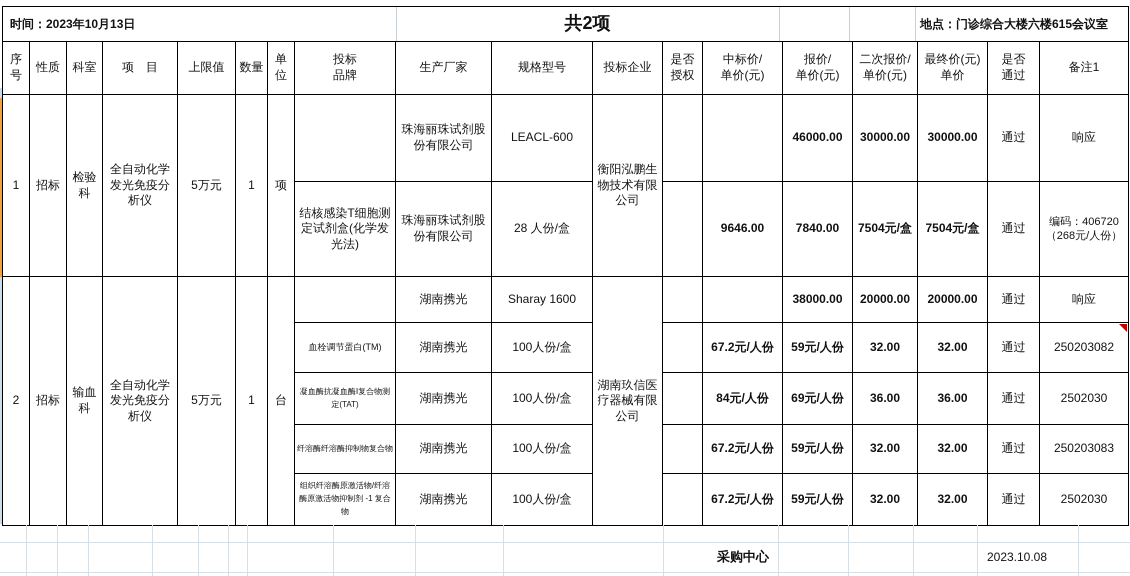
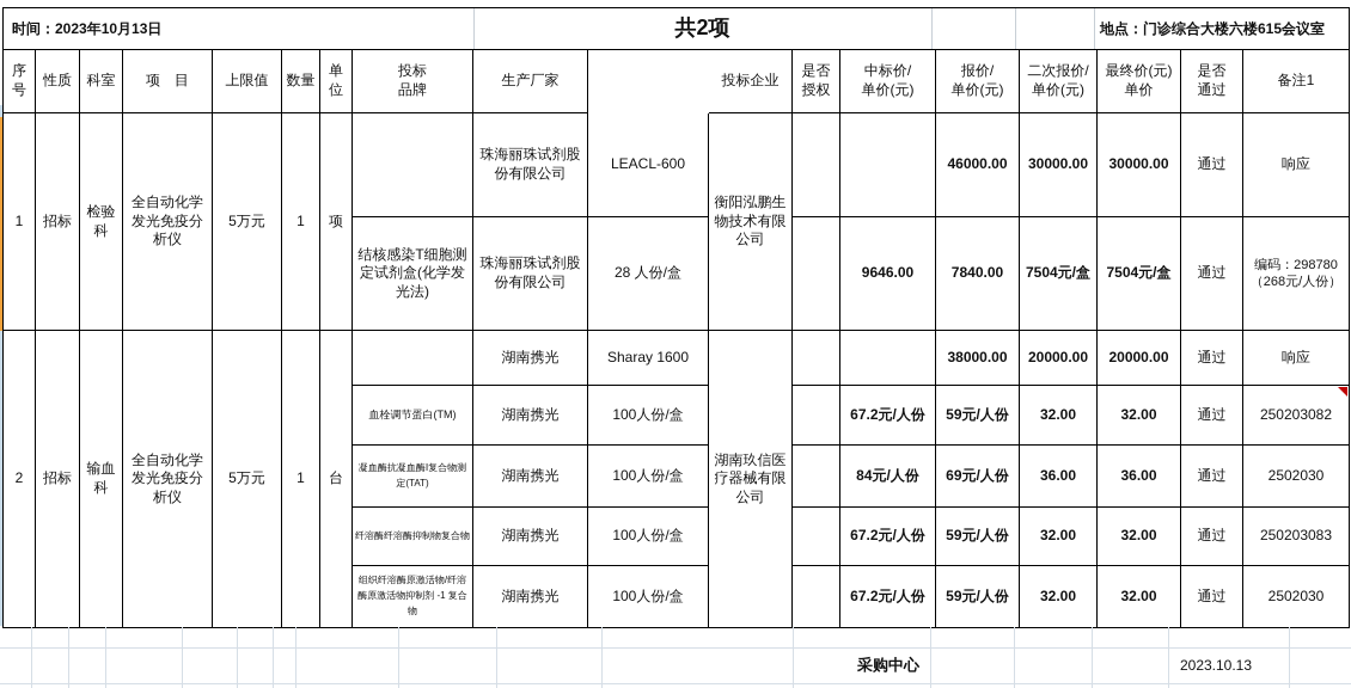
  时间：2023年10月13日
  共2项
  地点：门诊综合大楼六楼615会议室
  序号
  性质
  科室
  项 目
  上限值
  数量
  单位
  投标
  品牌
  生产厂家
- 规格型号
  投标企业
  是否
  授权
  中标价/
  单价(元)
  报价/
  单价(元)
  二次报价/
  单价(元)
  最终价(元)
  单价
  是否
  通过
  备注1
  1
  招标
  检验科
  全自动化学发光免疫分析仪
  5万元
  1
  项
  衡阳泓鹏生物技术有限公司
  珠海丽珠试剂股份有限公司
  LEACL-600
  46000.00
  30000.00
  30000.00
  通过
  响应
  结核感染T细胞测定试剂盒(化学发光法)
  珠海丽珠试剂股份有限公司
  28 人份/盒
  9646.00
  7840.00
  7504元/盒
  7504元/盒
  通过
- 编码：406720（268元/人份）
+ 编码：298780（268元/人份）
  2
  招标
  输血科
  全自动化学发光免疫分析仪
  5万元
  1
  台
  湖南玖信医疗器械有限公司
  湖南携光
  Sharay 1600
  38000.00
  20000.00
  20000.00
  通过
  响应
  血栓调节蛋白(TM)
  湖南携光
  100人份/盒
  67.2元/人份
  59元/人份
  32.00
  32.00
  通过
  250203082
  凝血酶抗凝血酶Ⅰ复合物测定(TAT)
  湖南携光
  100人份/盒
  84元/人份
  69元/人份
  36.00
  36.00
  通过
  2502030
  纤溶酶纤溶酶抑制物复合物
  湖南携光
  100人份/盒
  67.2元/人份
  59元/人份
  32.00
  32.00
  通过
  250203083
  组织纤溶酶原激活物/纤溶酶原激活物抑制剂 -1 复合物
  湖南携光
  100人份/盒
  67.2元/人份
  59元/人份
  32.00
  32.00
  通过
  2502030
  采购中心
- 2023.10.08
+ 2023.10.13
